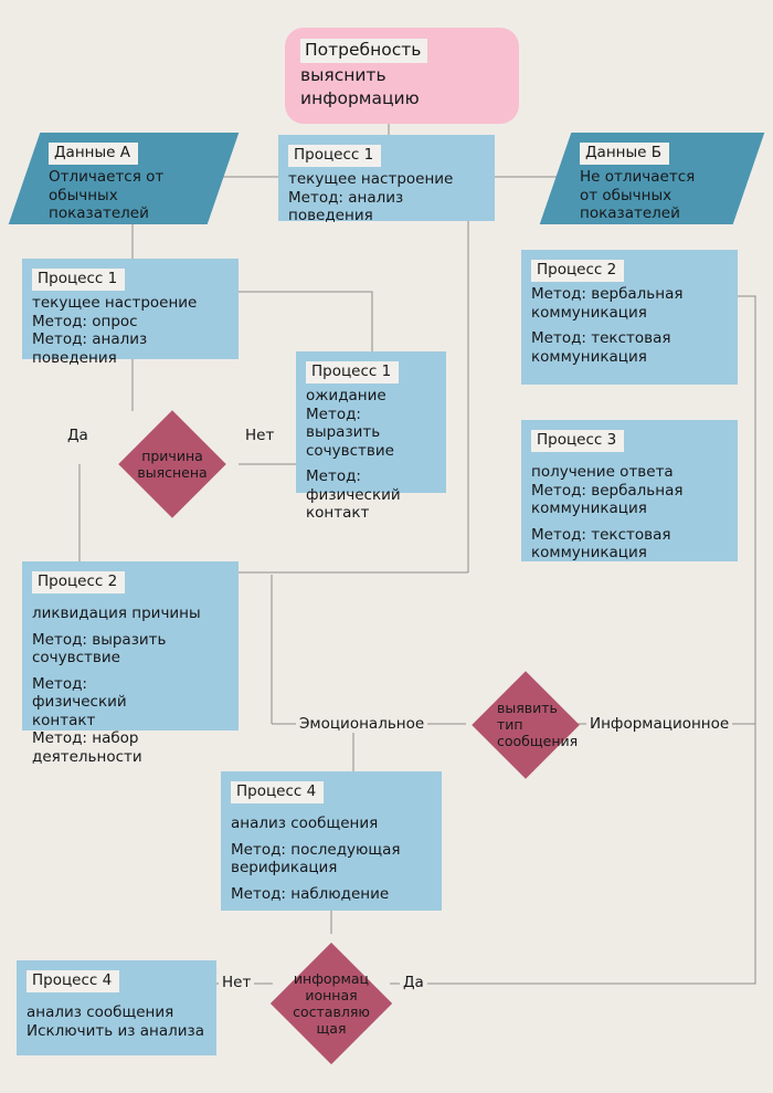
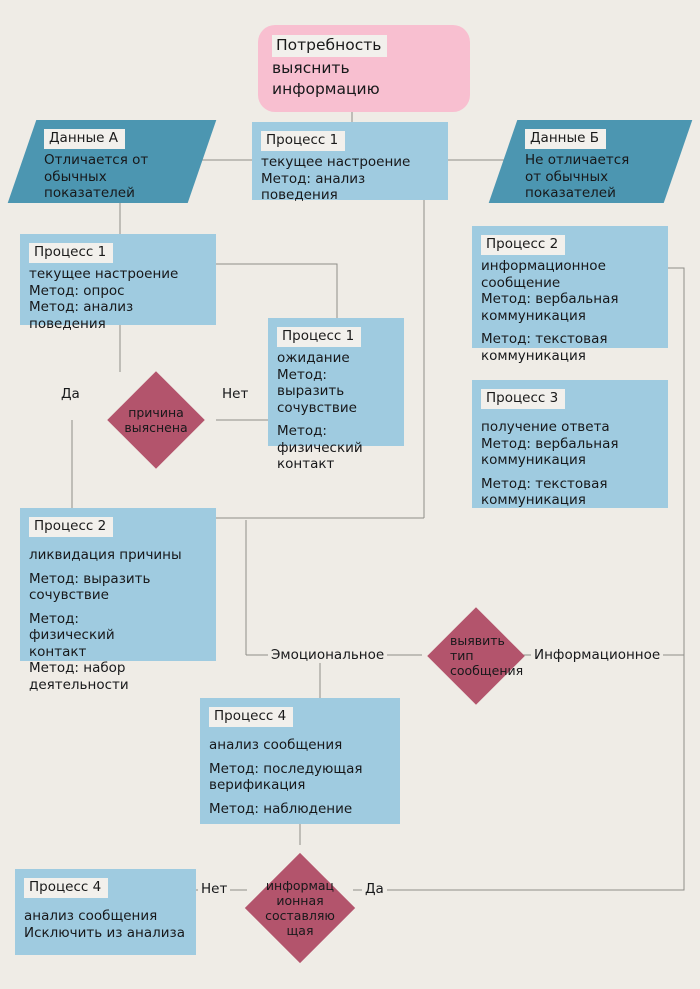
  Потребность
  выяснить информацию
  Данные А
  Отличается от
  обычных
  показателей
  Данные Б
  Не отличается
  от обычных
  показателей
  Процесс 1
  текущее настроение
  Метод: анализ
  поведения
  Процесс 1
  текущее настроение
  Метод: опрос
  Метод: анализ
  поведения
  Процесс 2
+ информационное
+ сообщение
  Метод: вербальная
  коммуникация
  Метод: текстовая
  коммуникация
  Процесс 3
  получение ответа
  Метод: вербальная
  коммуникация
  Метод: текстовая
  коммуникация
  Процесс 1
  ожидание
  Метод: выразить
  сочувствие
  Метод:
  физический
  контакт
  Процесс 2
  ликвидация причины
  Метод: выразить
  сочувствие
  Метод:
  физический
  контакт
  Метод: набор
  деятельности
  Процесс 4
  анализ сообщения
  Метод: последующая
  верификация
  Метод: наблюдение
  Процесс 4
  анализ сообщения
  Исключить из анализа
  причина
  выяснена
  Да
  Нет
  выявить
  тип
  сообщения
  Эмоциональное
  Информационное
  информац
  ионная
  составляю
  щая
  Нет
  Да
